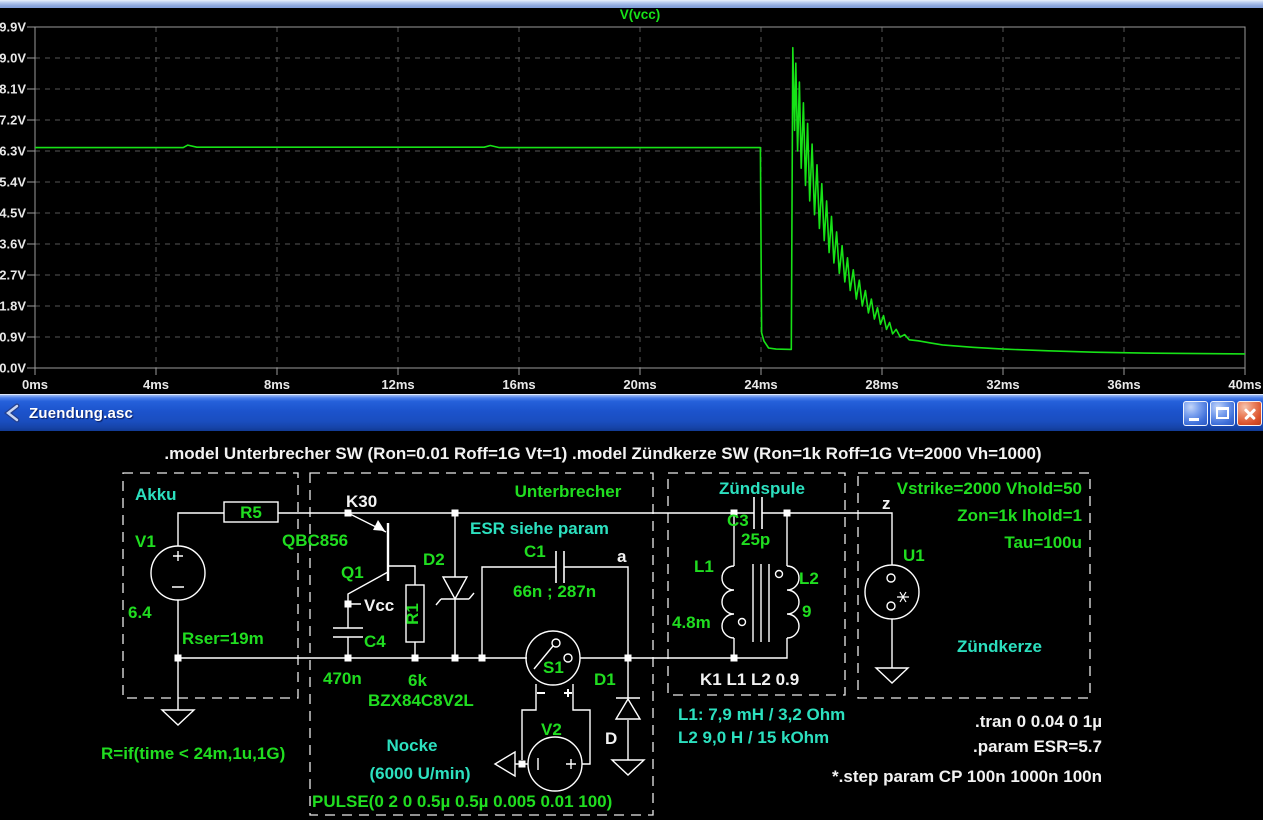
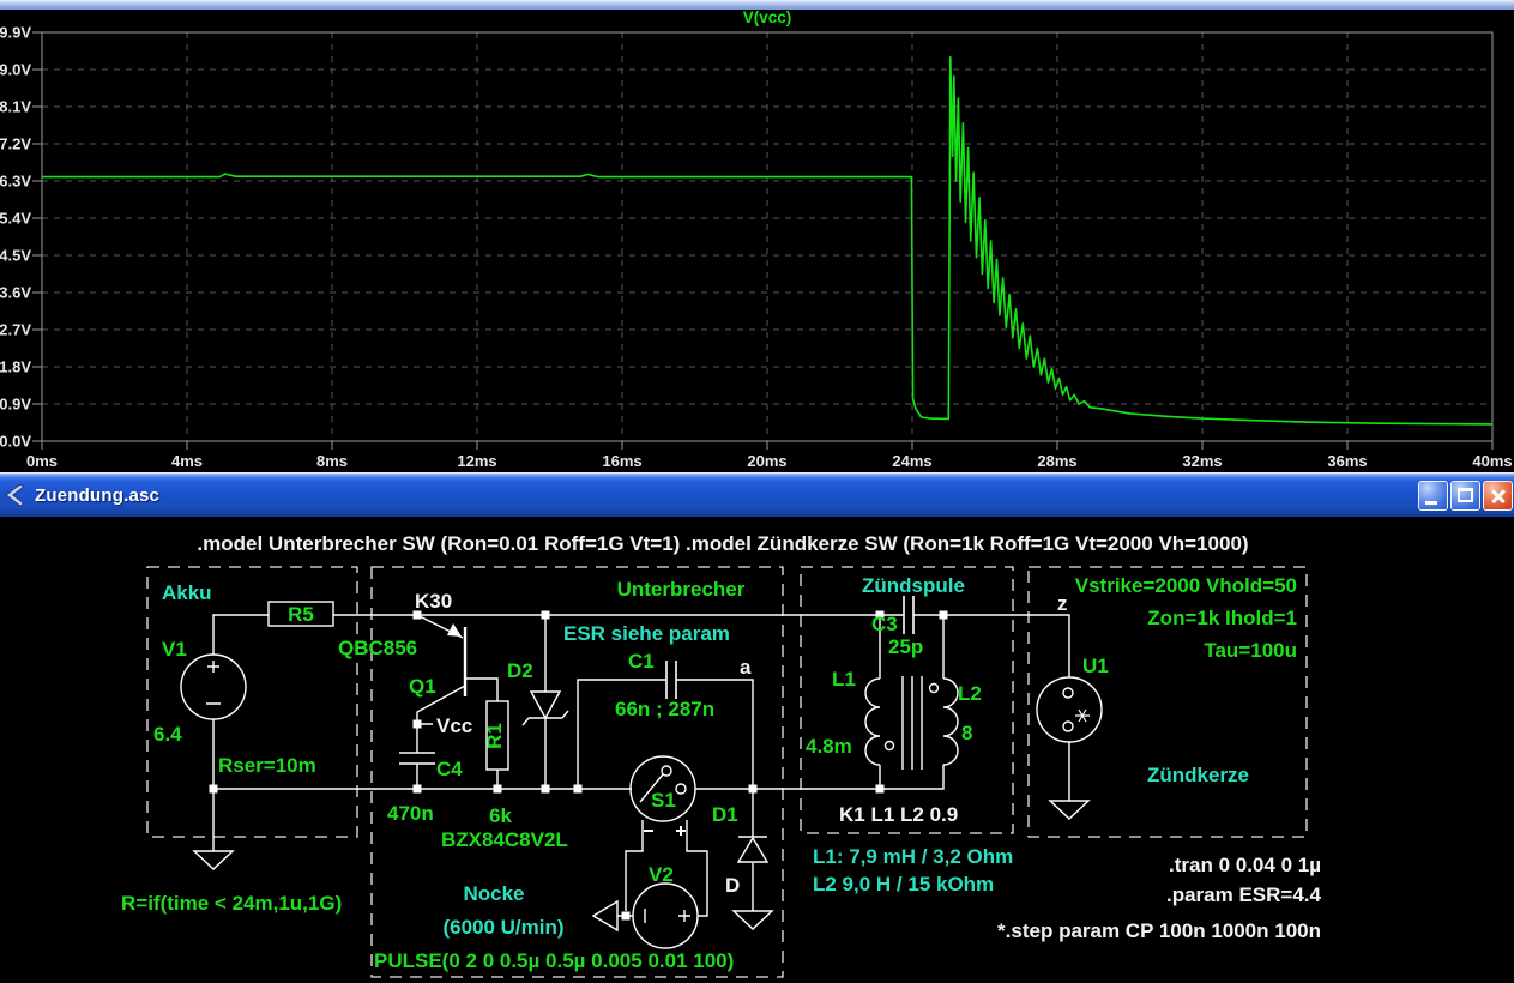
  9.9V
  9.0V
  8.1V
  7.2V
  6.3V
  5.4V
  4.5V
  3.6V
  2.7V
  1.8V
  0.9V
  0.0V
  0ms
  4ms
  8ms
  12ms
  16ms
  20ms
  24ms
  28ms
  32ms
  36ms
  40ms
  V(vcc)
  Zuendung.asc
  .model Unterbrecher SW (Ron=0.01 Roff=1G Vt=1) .model Zündkerze SW (Ron=1k Roff=1G Vt=2000 Vh=1000)
  Akku
  R5
  V1
  6.4
- Rser=19m
+ Rser=10m
  R=if(time < 24m,1u,1G)
  K30
  QBC856
  Q1
  D2
  Vcc
  C4
  470n
  6k
  BZX84C8V2L
  Unterbrecher
  ESR siehe param
  C1
  66n ; 287n
  a
  S1
  D1
  D
  V2
  Nocke
  (6000 U/min)
  PULSE(0 2 0 0.5µ 0.5µ 0.005 0.01 100)
  Zündspule
  C3
  25p
  L1
  4.8m
  L2
- 9
+ 8
  K1 L1 L2 0.9
  L1: 7,9 mH / 3,2 Ohm
  L2 9,0 H / 15 kOhm
  Vstrike=2000 Vhold=50
  Zon=1k Ihold=1
  Tau=100u
  z
  U1
  Zündkerze
  .tran 0 0.04 0 1µ
- .param ESR=5.7
+ .param ESR=4.4
  *.step param CP 100n 1000n 100n
